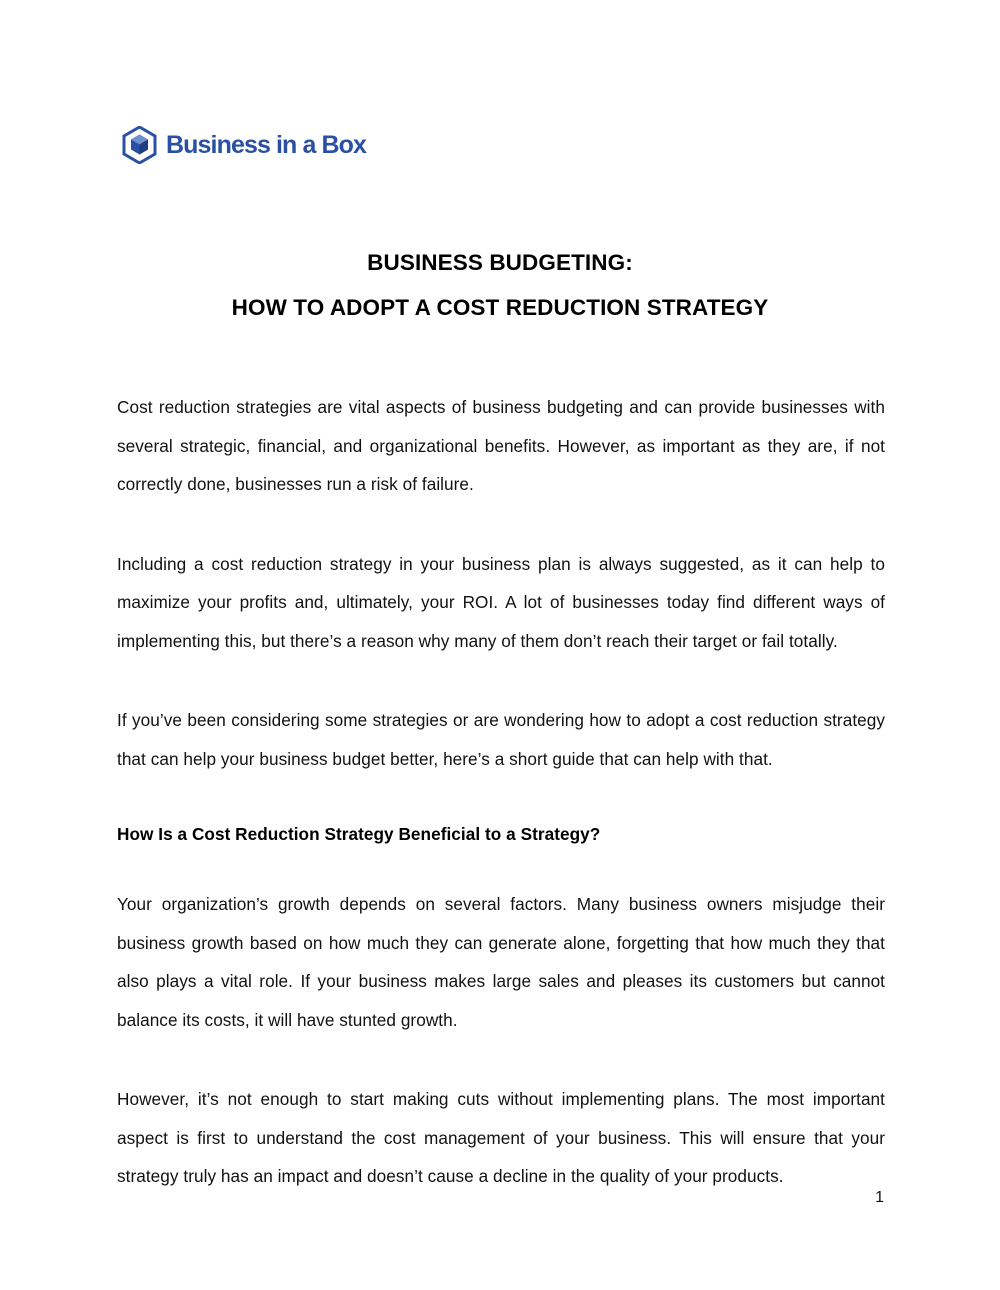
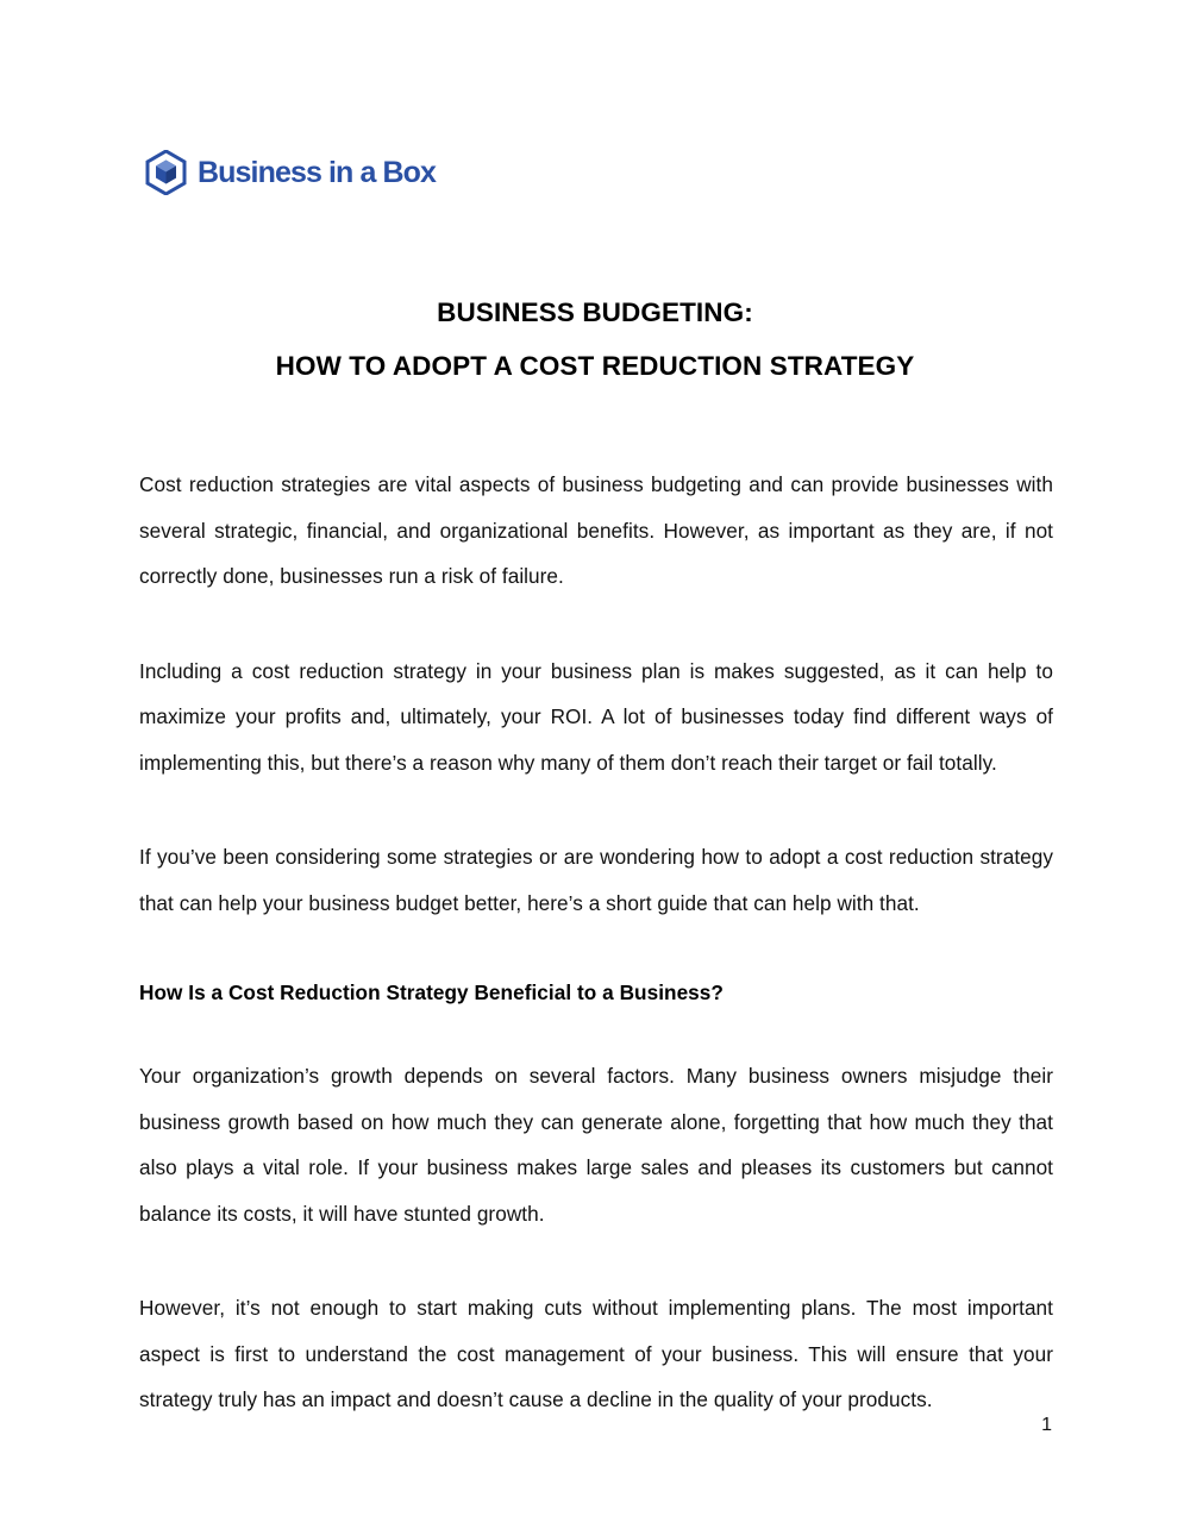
  Business in a Box
  BUSINESS BUDGETING:
  HOW TO ADOPT A COST REDUCTION STRATEGY
  Cost reduction strategies are vital aspects of business budgeting and can provide businesses with several strategic, financial, and organizational benefits. However, as important as they are, if not correctly done, businesses run a risk of failure.
- Including a cost reduction strategy in your business plan is always suggested, as it can help to maximize your profits and, ultimately, your ROI. A lot of businesses today find different ways of implementing this, but there’s a reason why many of them don’t reach their target or fail totally.
+ Including a cost reduction strategy in your business plan is makes suggested, as it can help to maximize your profits and, ultimately, your ROI. A lot of businesses today find different ways of implementing this, but there’s a reason why many of them don’t reach their target or fail totally.
  If you’ve been considering some strategies or are wondering how to adopt a cost reduction strategy that can help your business budget better, here’s a short guide that can help with that.
- How Is a Cost Reduction Strategy Beneficial to a Strategy?
+ How Is a Cost Reduction Strategy Beneficial to a Business?
  Your organization’s growth depends on several factors. Many business owners misjudge their business growth based on how much they can generate alone, forgetting that how much they that also plays a vital role. If your business makes large sales and pleases its customers but cannot balance its costs, it will have stunted growth.
  However, it’s not enough to start making cuts without implementing plans. The most important aspect is first to understand the cost management of your business. This will ensure that your strategy truly has an impact and doesn’t cause a decline in the quality of your products.
  1
